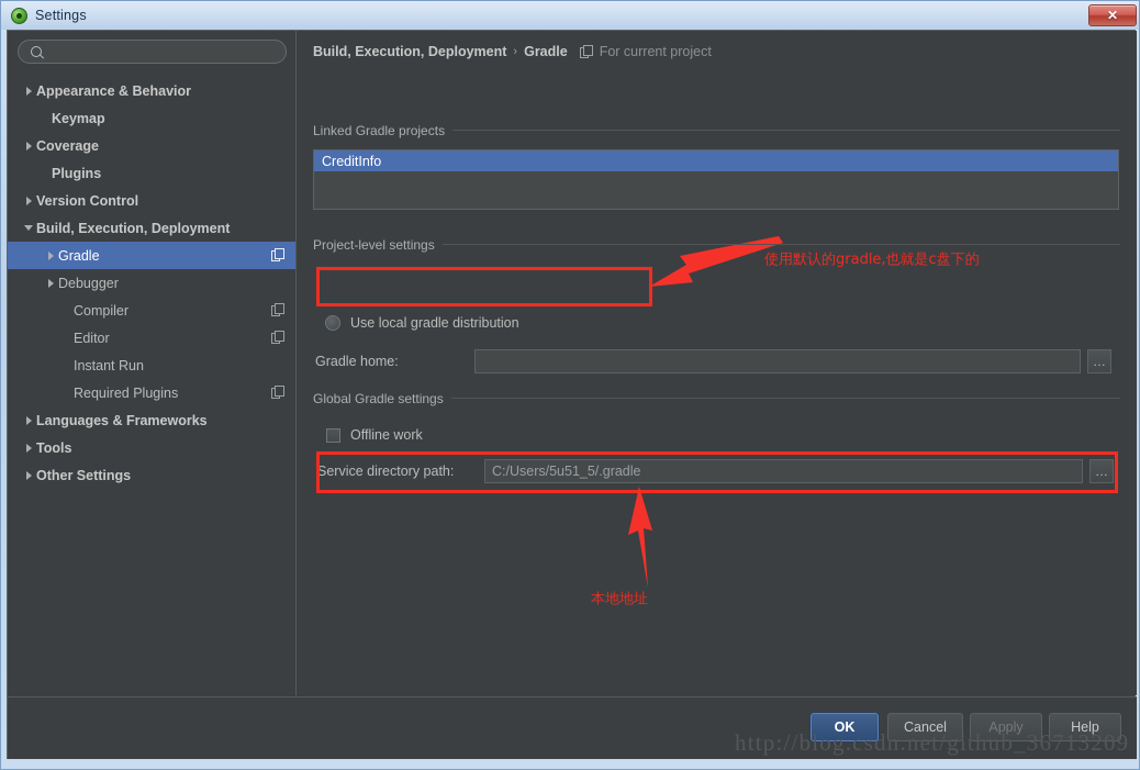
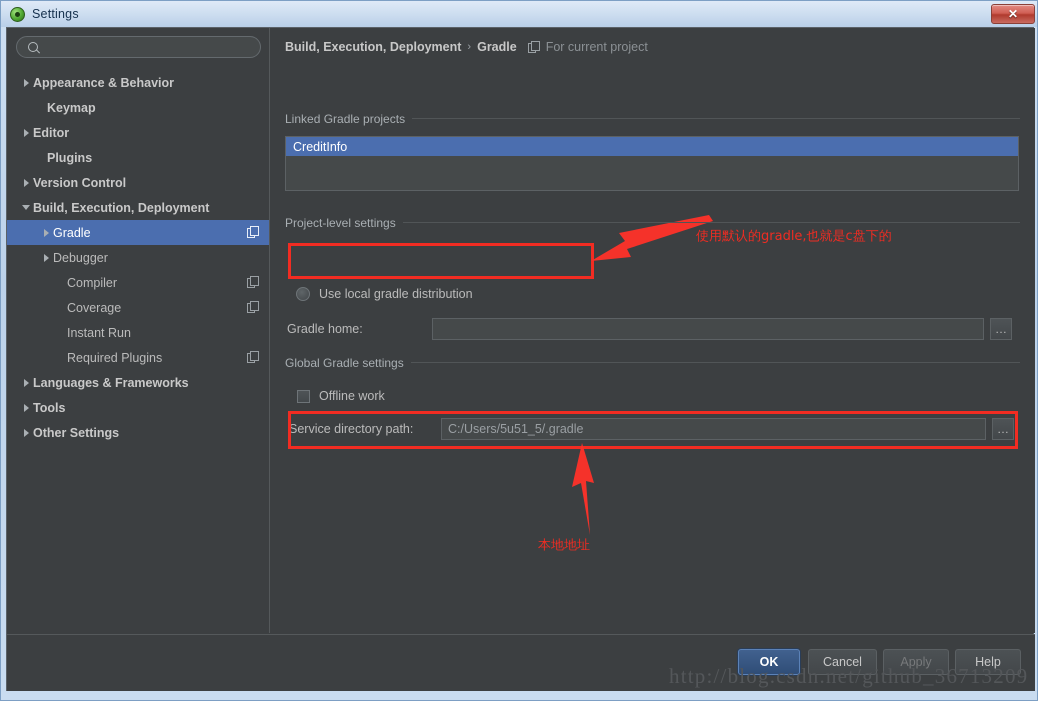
  Settings
  ✕
  Appearance & Behavior
  Keymap
- Coverage
+ Editor
  Plugins
  Version Control
  Build, Execution, Deployment
  Gradle
  Debugger
  Compiler
- Editor
+ Coverage
  Instant Run
  Required Plugins
  Languages & Frameworks
  Tools
  Other Settings
  Build, Execution, Deployment
  ›
  Gradle
  For current project
  Linked Gradle projects
  CreditInfo
  Project-level settings
  Use local gradle distribution
  Gradle home:
  …
  Global Gradle settings
  Offline work
  Service directory path:
  C:/Users/5u51_5/.gradle
  …
  使用默认的gradle,也就是c盘下的
  本地地址
  OK
  Cancel
  Apply
  Help
  http://blog.csdn.net/github_36713209
